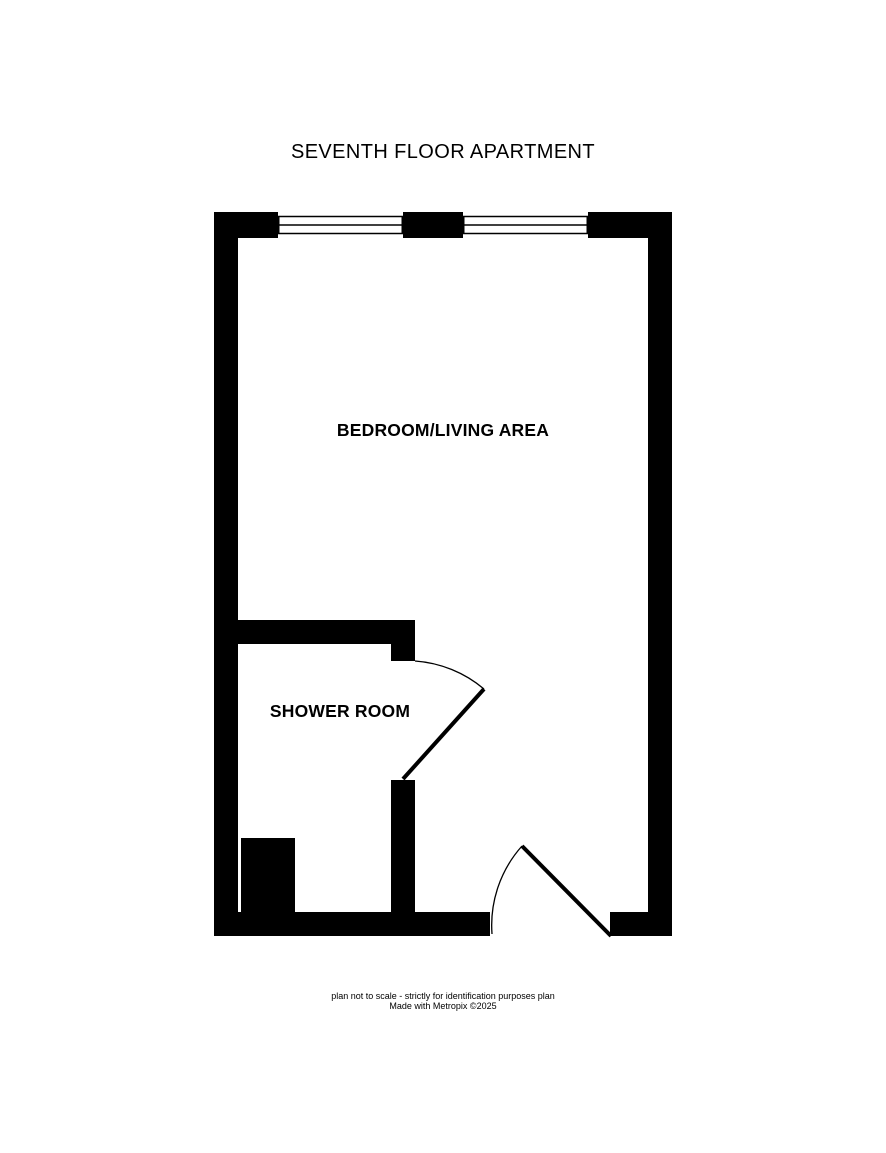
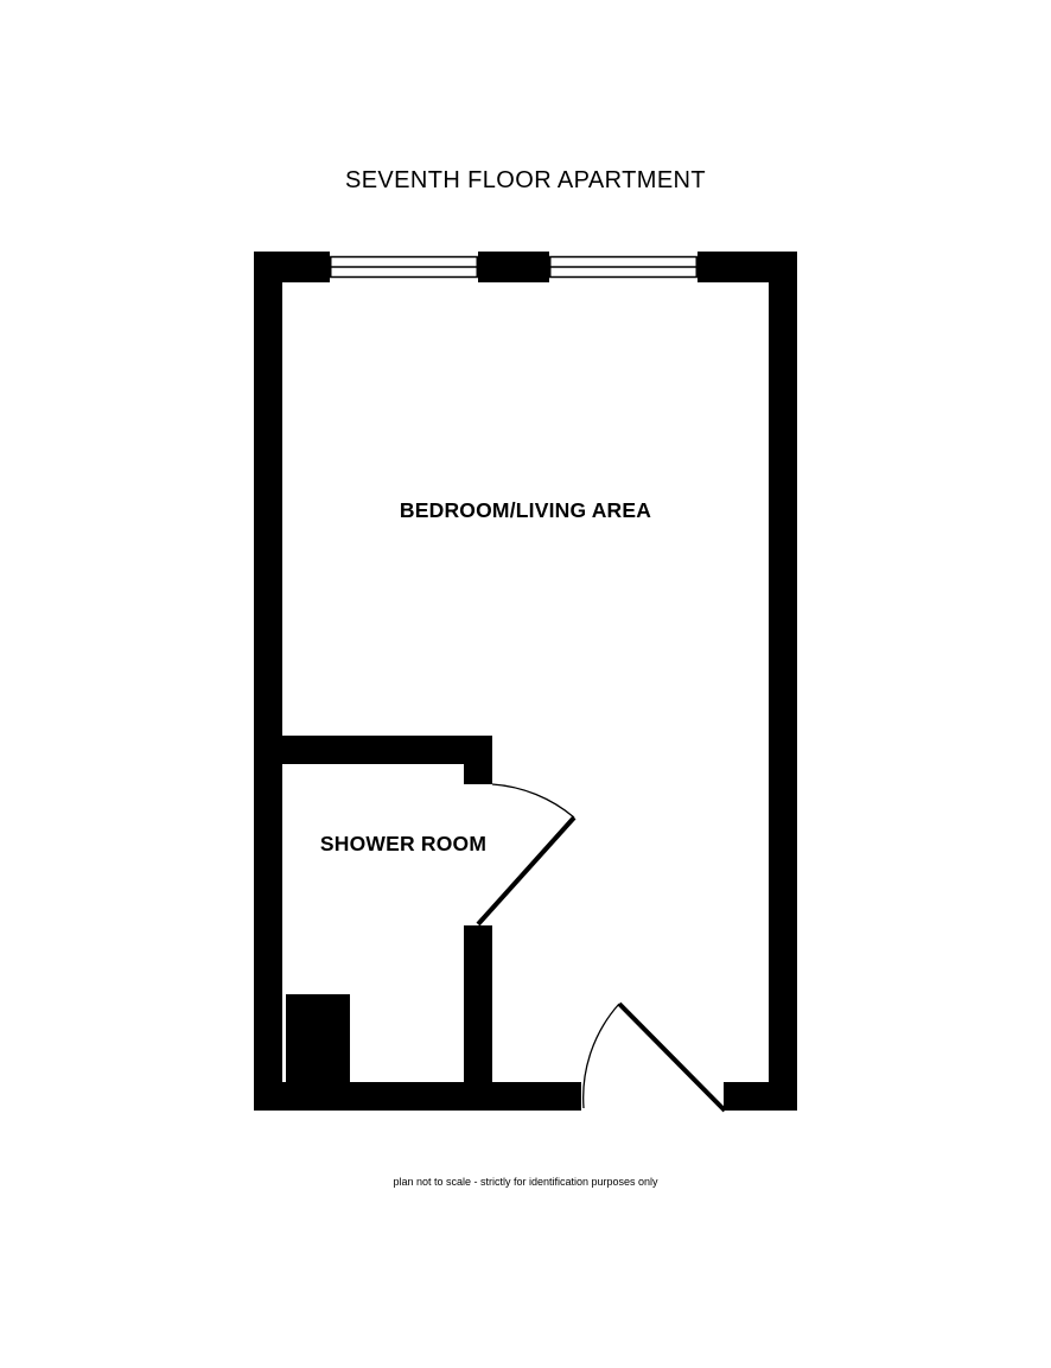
  SEVENTH FLOOR APARTMENT
  BEDROOM/LIVING AREA
  SHOWER ROOM
- plan not to scale - strictly for identification purposes plan
+ plan not to scale - strictly for identification purposes only
- Made with Metropix ©2025
